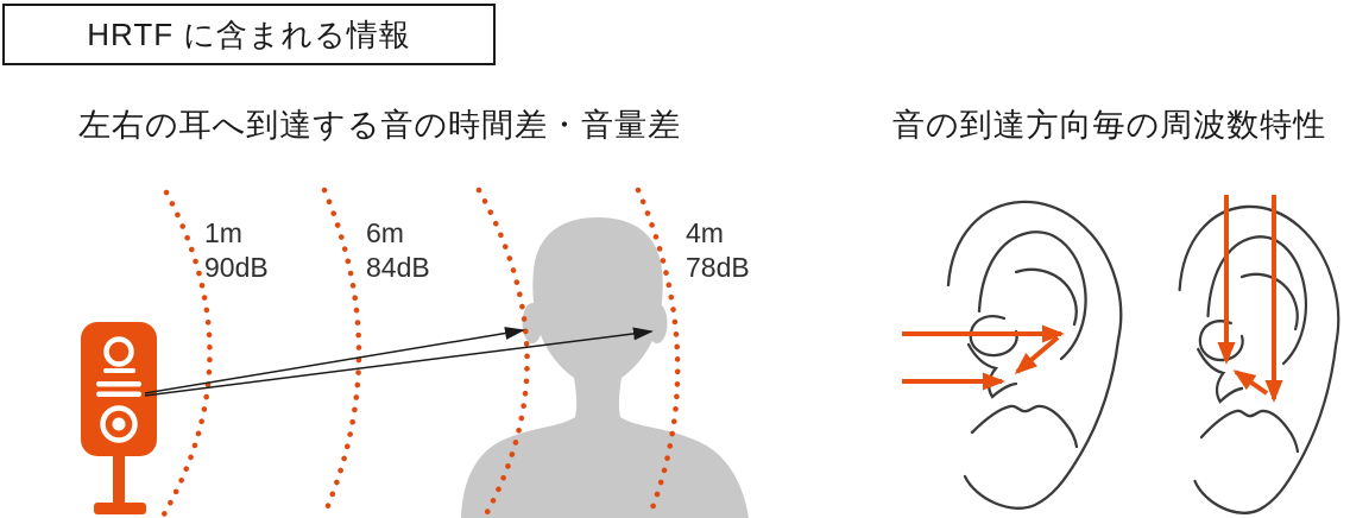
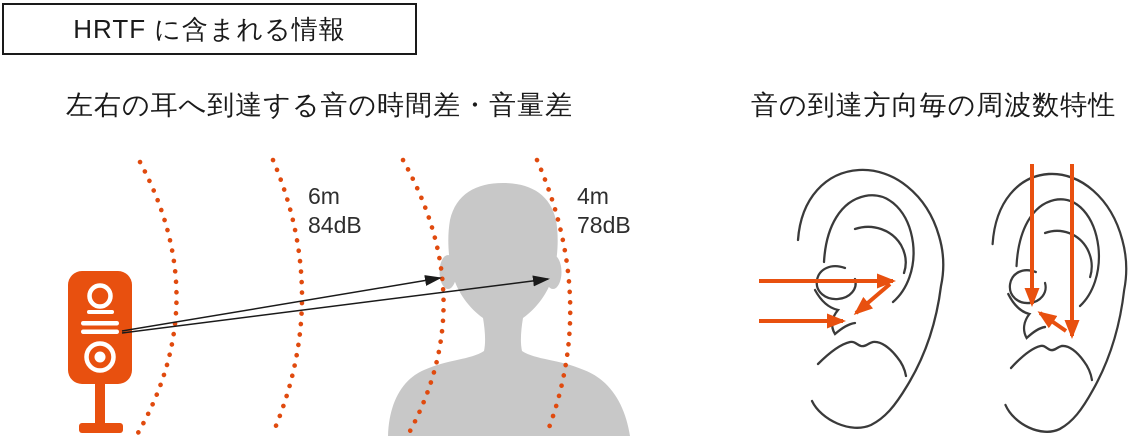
  HRTF に含まれる情報
  左右の耳へ到達する音の時間差・音量差
  音の到達方向毎の周波数特性
- 1m
- 90dB
  6m
  84dB
  4m
  78dB
